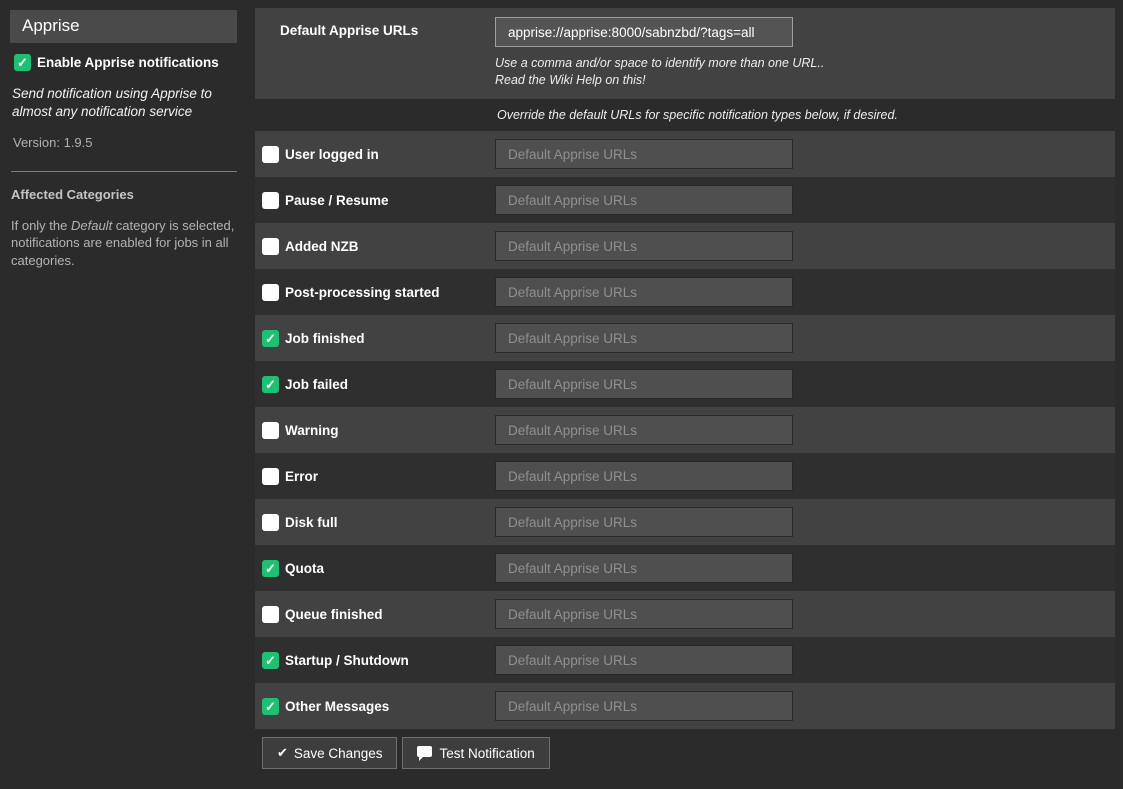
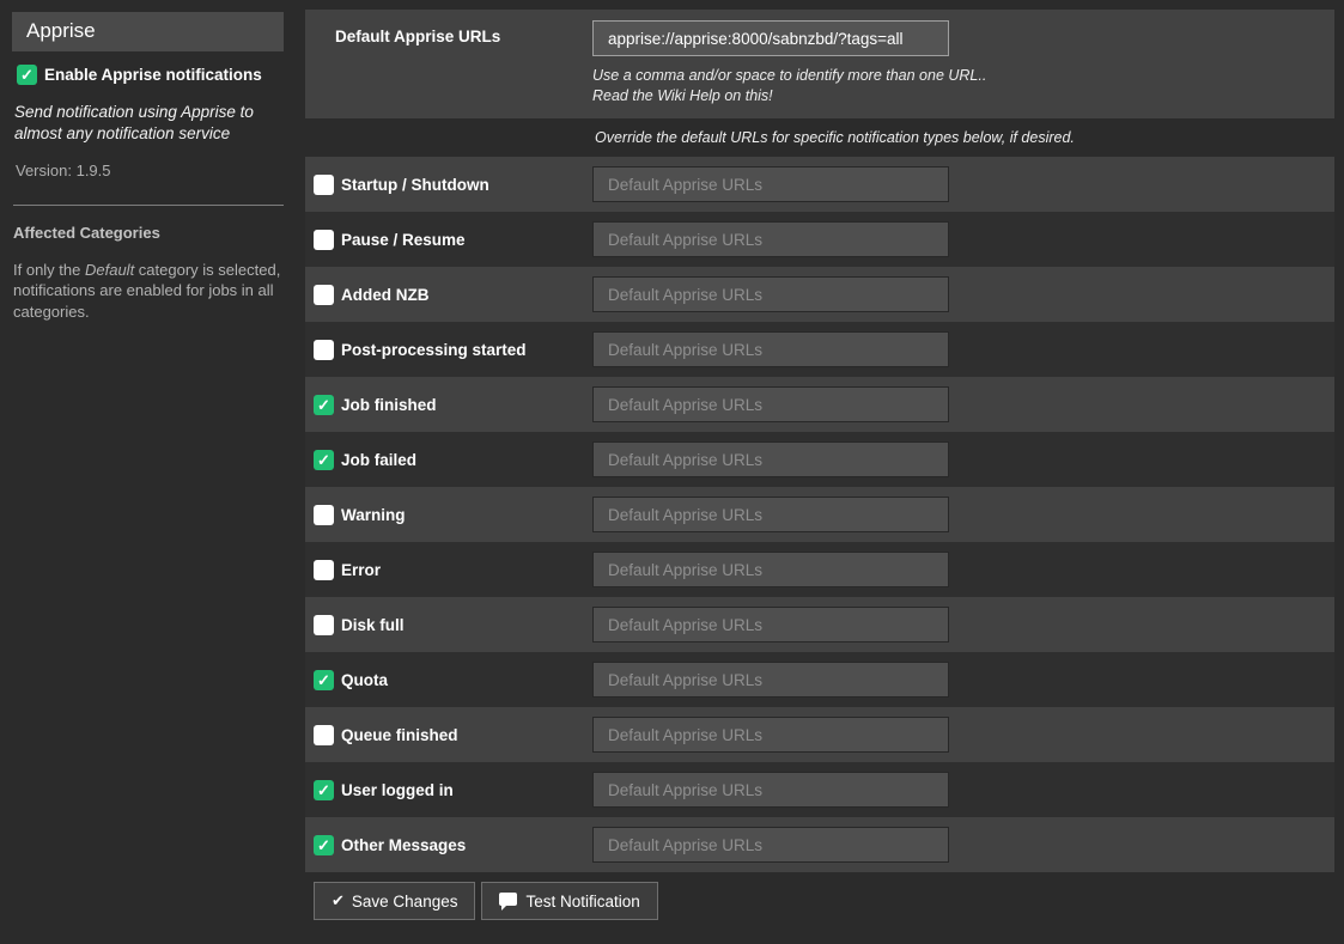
  Apprise
  Enable Apprise notifications
  Send notification using Apprise to almost any notification service
  Version: 1.9.5
  Affected Categories
  If only the Default category is selected, notifications are enabled for jobs in all categories.
  Default Apprise URLs
  apprise://apprise:8000/sabnzbd/?tags=all
  Use a comma and/or space to identify more than one URL..
  Read the Wiki Help on this!
  Override the default URLs for specific notification types below, if desired.
- User logged in
+ Startup / Shutdown
  Default Apprise URLs
  Pause / Resume
  Default Apprise URLs
  Added NZB
  Default Apprise URLs
  Post-processing started
  Default Apprise URLs
  Job finished
  Default Apprise URLs
  Job failed
  Default Apprise URLs
  Warning
  Default Apprise URLs
  Error
  Default Apprise URLs
  Disk full
  Default Apprise URLs
  Quota
  Default Apprise URLs
  Queue finished
  Default Apprise URLs
- Startup / Shutdown
+ User logged in
  Default Apprise URLs
  Other Messages
  Default Apprise URLs
  ✔
  Save Changes
  Test Notification
